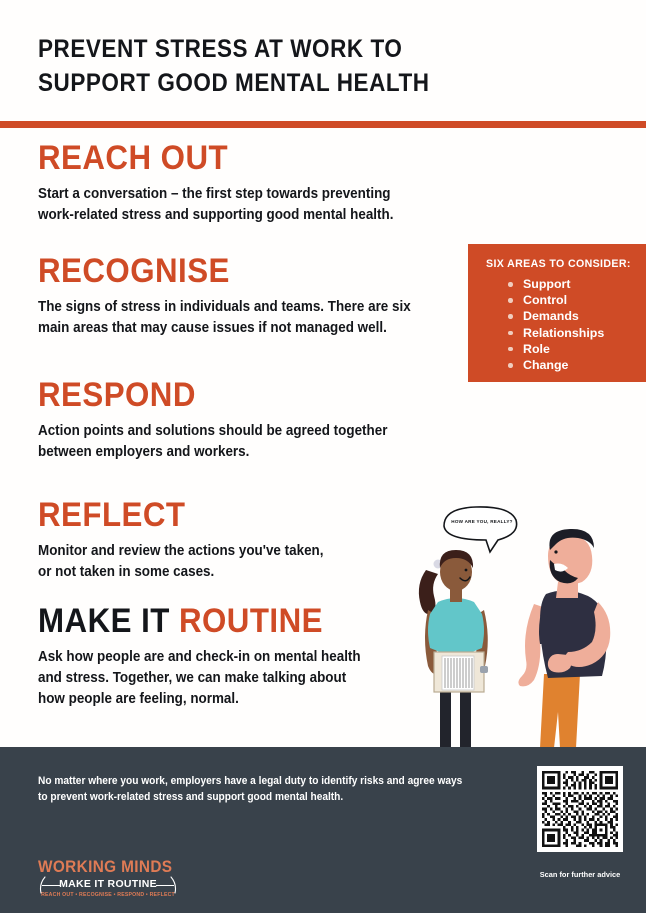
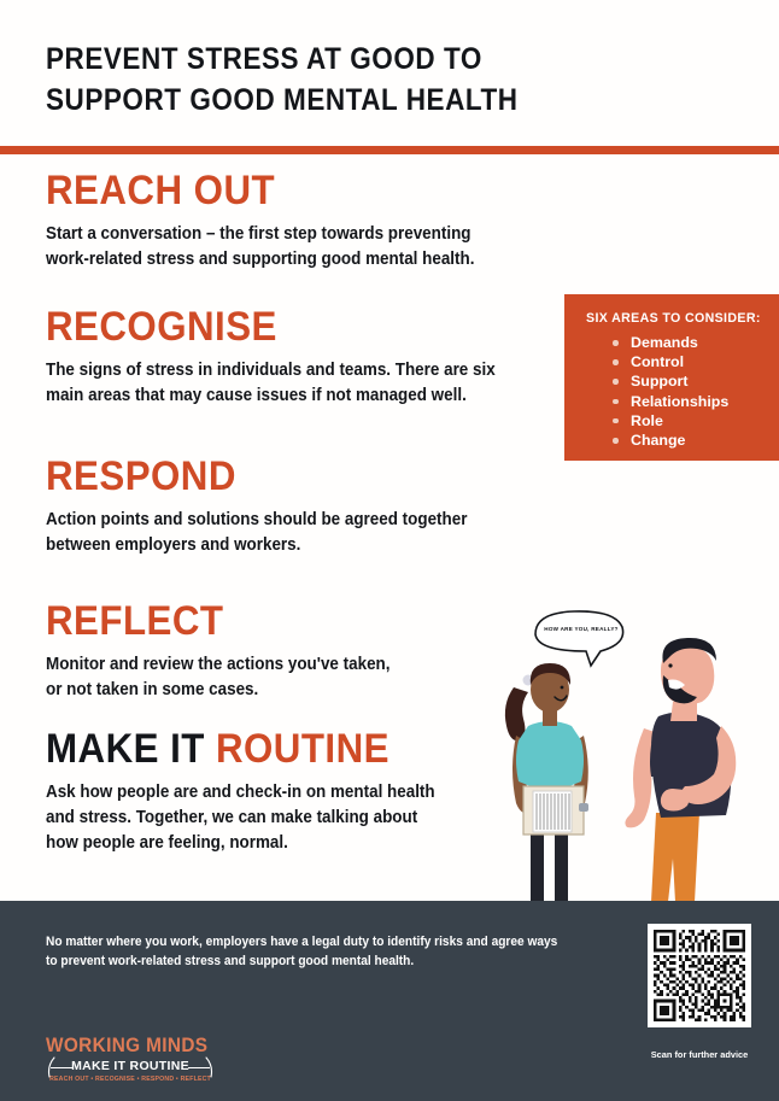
- PREVENT STRESS AT WORK TO
+ PREVENT STRESS AT GOOD TO
  SUPPORT GOOD MENTAL HEALTH
  REACH OUT
  Start a conversation – the first step towards preventing
  work-related stress and supporting good mental health.
  RECOGNISE
  The signs of stress in individuals and teams. There are six
  main areas that may cause issues if not managed well.
  SIX AREAS TO CONSIDER:
- Support
+ Demands
  Control
- Demands
+ Support
  Relationships
  Role
  Change
  RESPOND
  Action points and solutions should be agreed together
  between employers and workers.
  REFLECT
  Monitor and review the actions you've taken,
  or not taken in some cases.
  MAKE IT ROUTINE
  Ask how people are and check-in on mental health
  and stress. Together, we can make talking about
  how people are feeling, normal.
  No matter where you work, employers have a legal duty to identify risks and agree ways
  to prevent work-related stress and support good mental health.
  WORKING MINDS
  MAKE IT ROUTINE
  Scan for further advice
